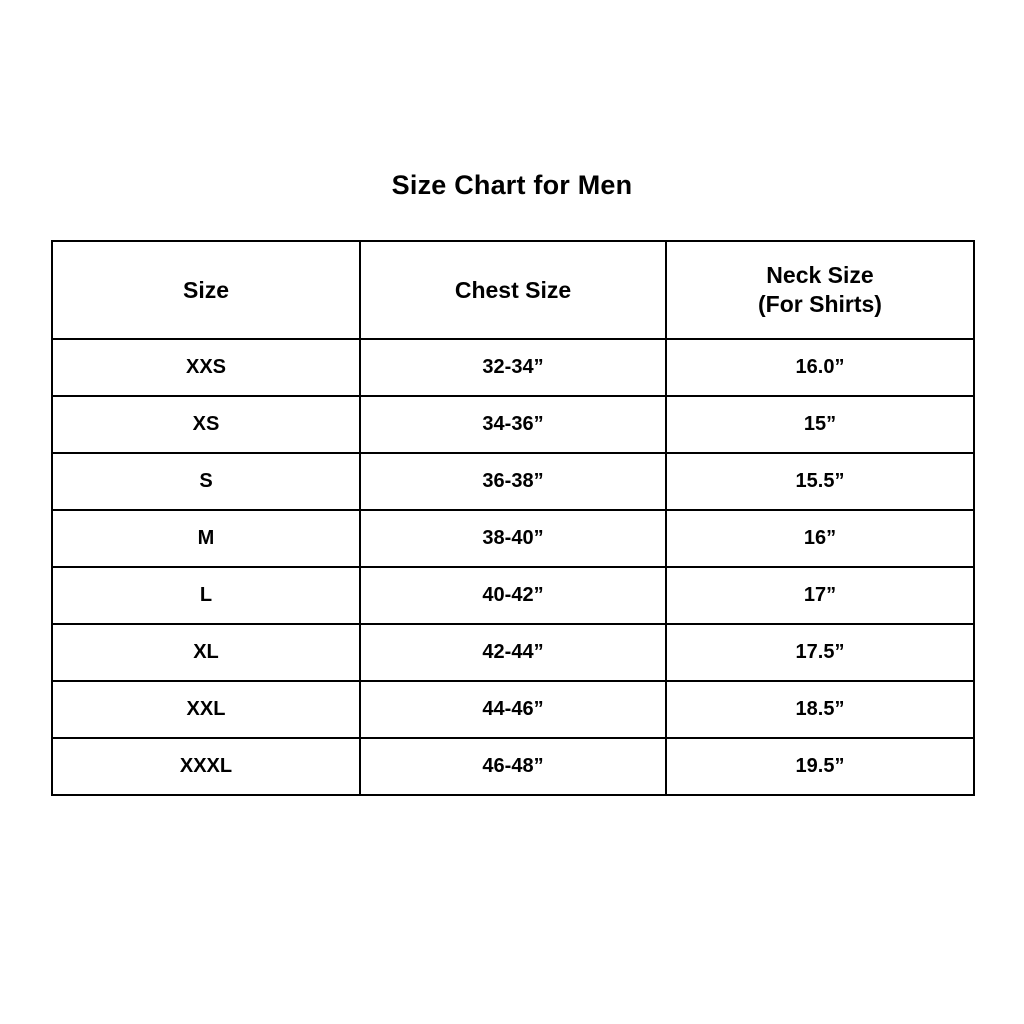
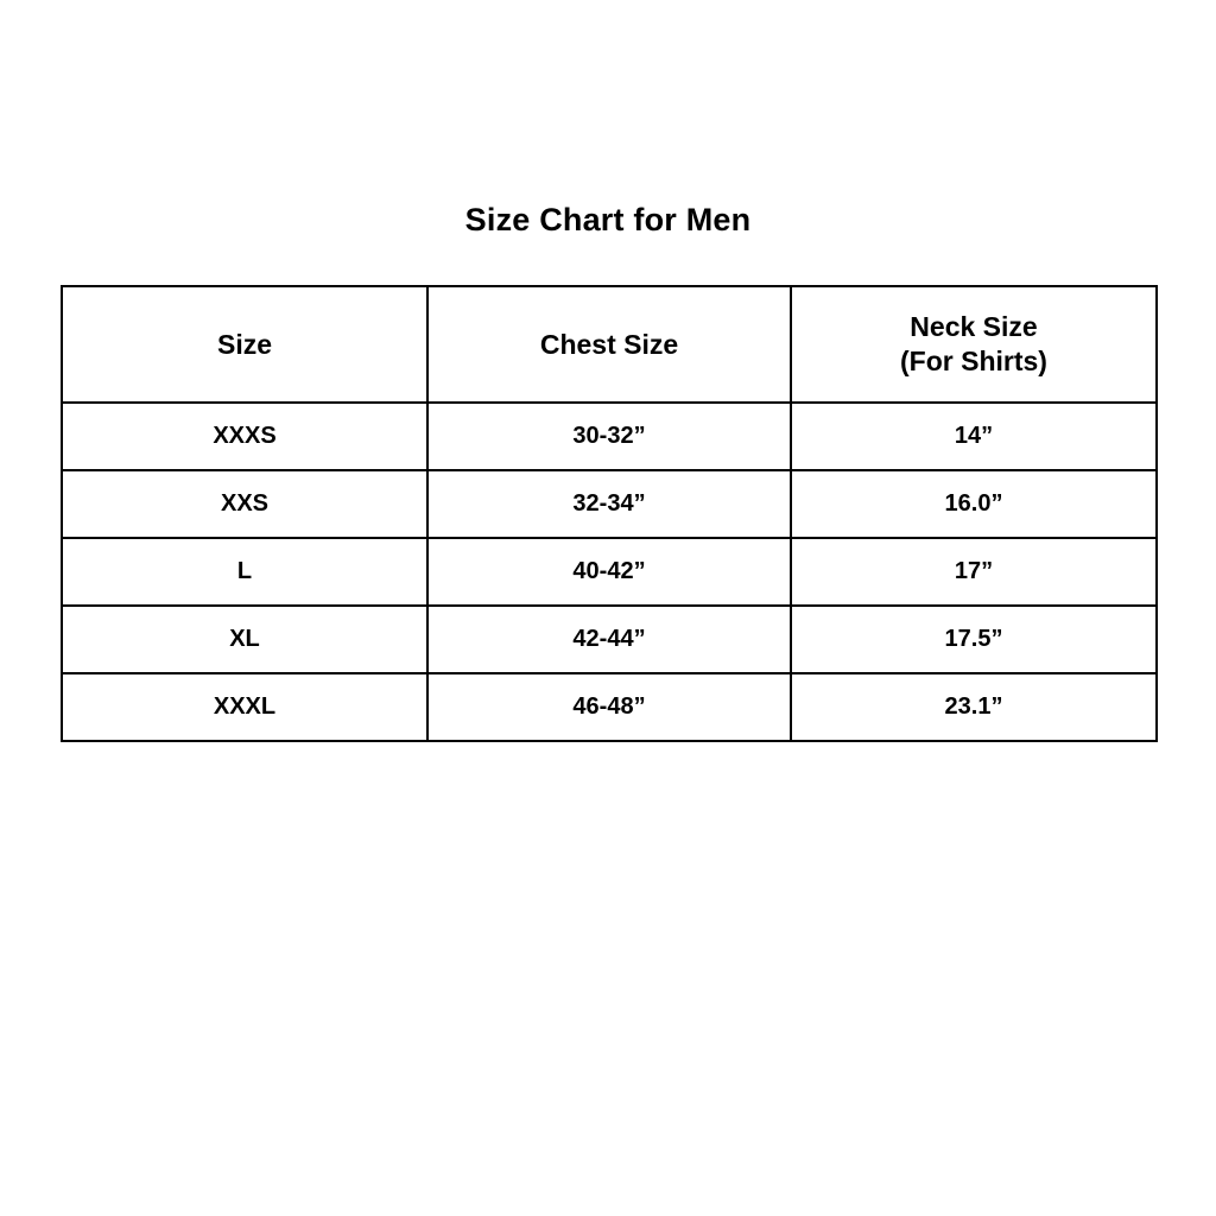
  Size Chart for Men
  Size	Chest Size	Neck Size (For Shirts)
+ XXXS	30-32”	14”
  XXS	32-34”	16.0”
- XS	34-36”	15”
- S	36-38”	15.5”
- M	38-40”	16”
  L	40-42”	17”
  XL	42-44”	17.5”
- XXL	44-46”	18.5”
- XXXL	46-48”	19.5”
+ XXXL	46-48”	23.1”
